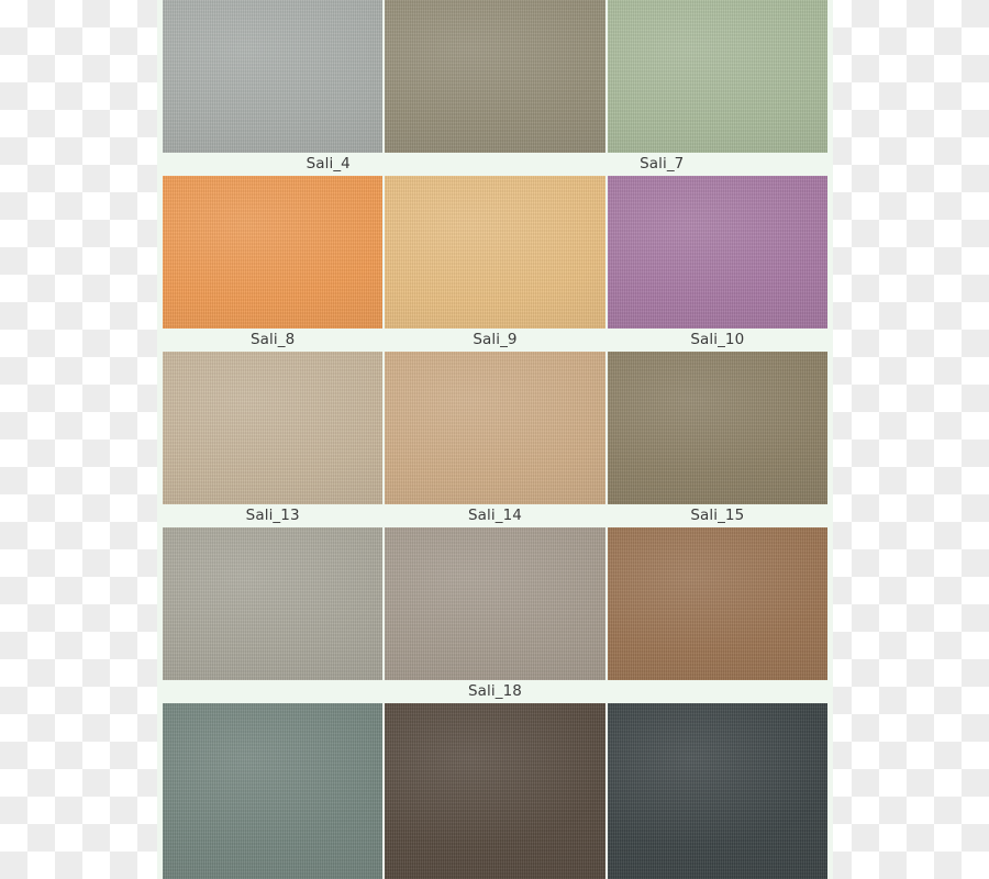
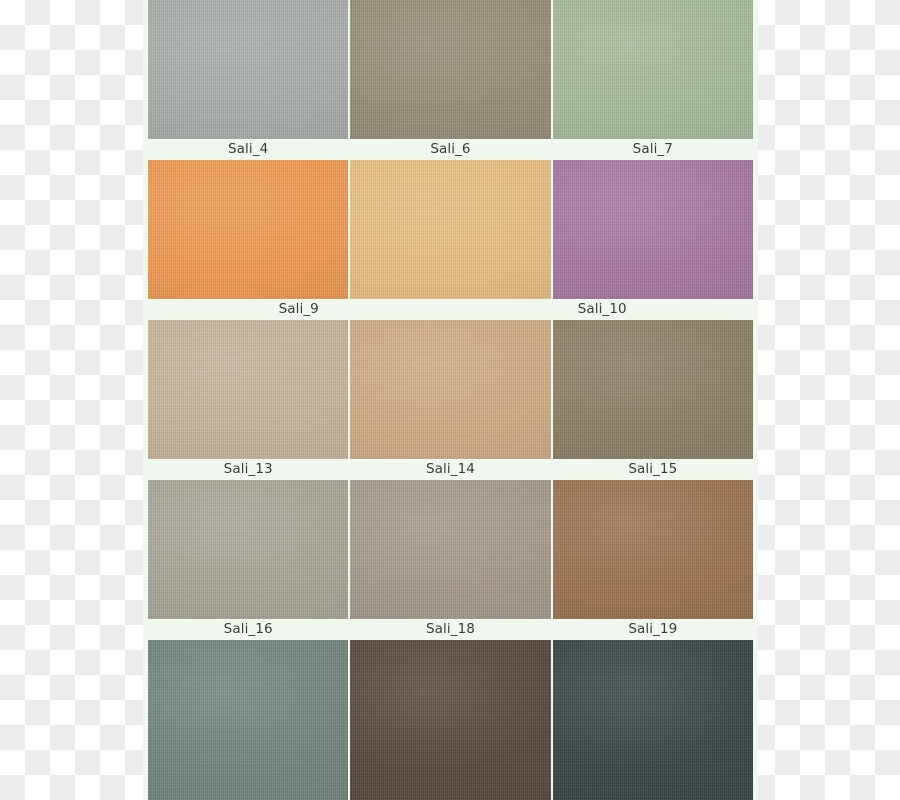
  Sali_4
+ Sali_6
  Sali_7
- Sali_8
  Sali_9
  Sali_10
  Sali_13
  Sali_14
  Sali_15
+ Sali_16
  Sali_18
+ Sali_19
